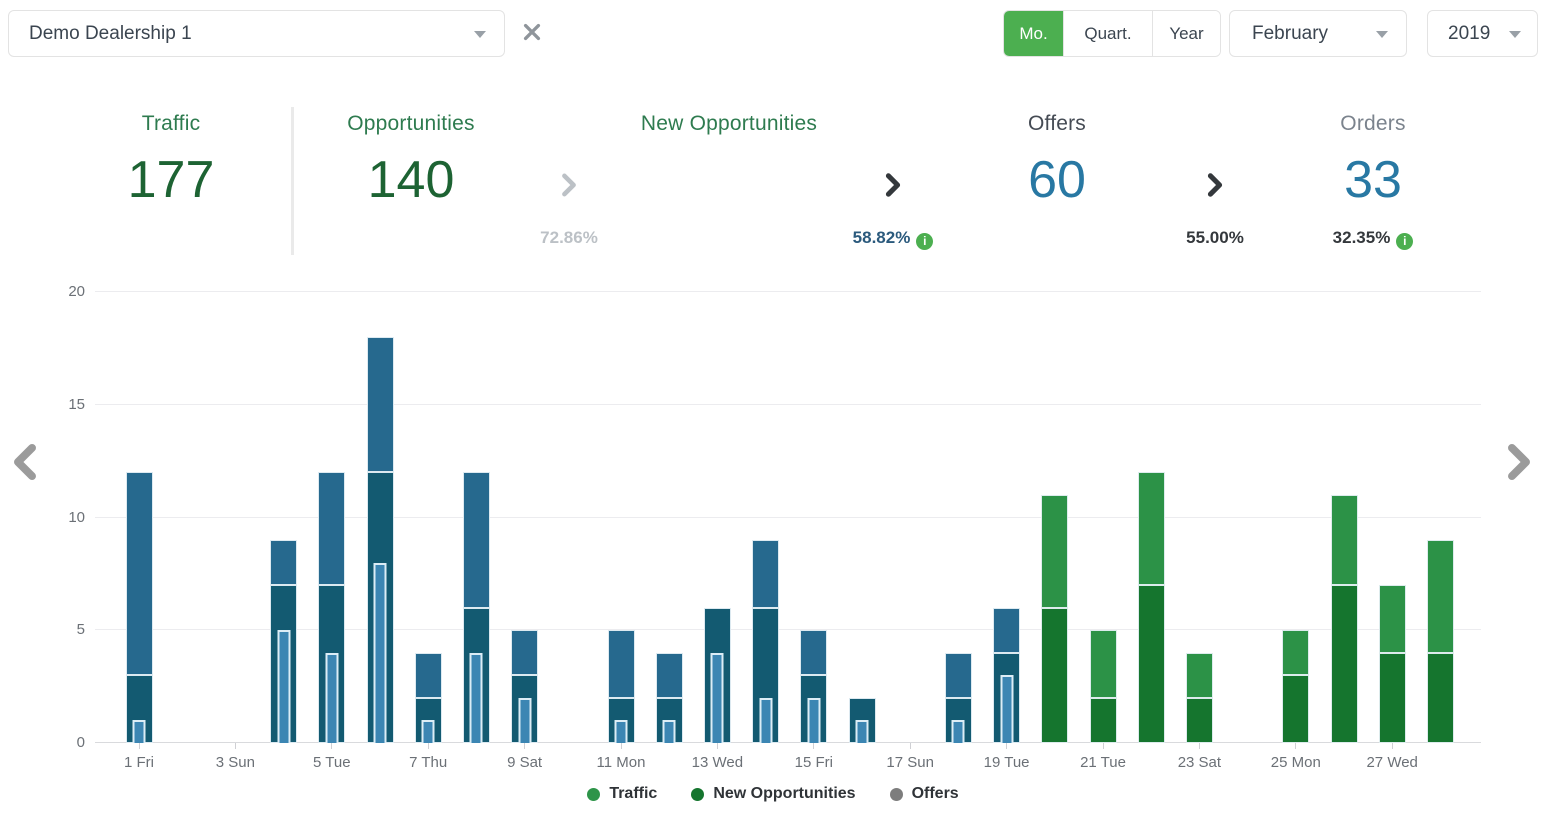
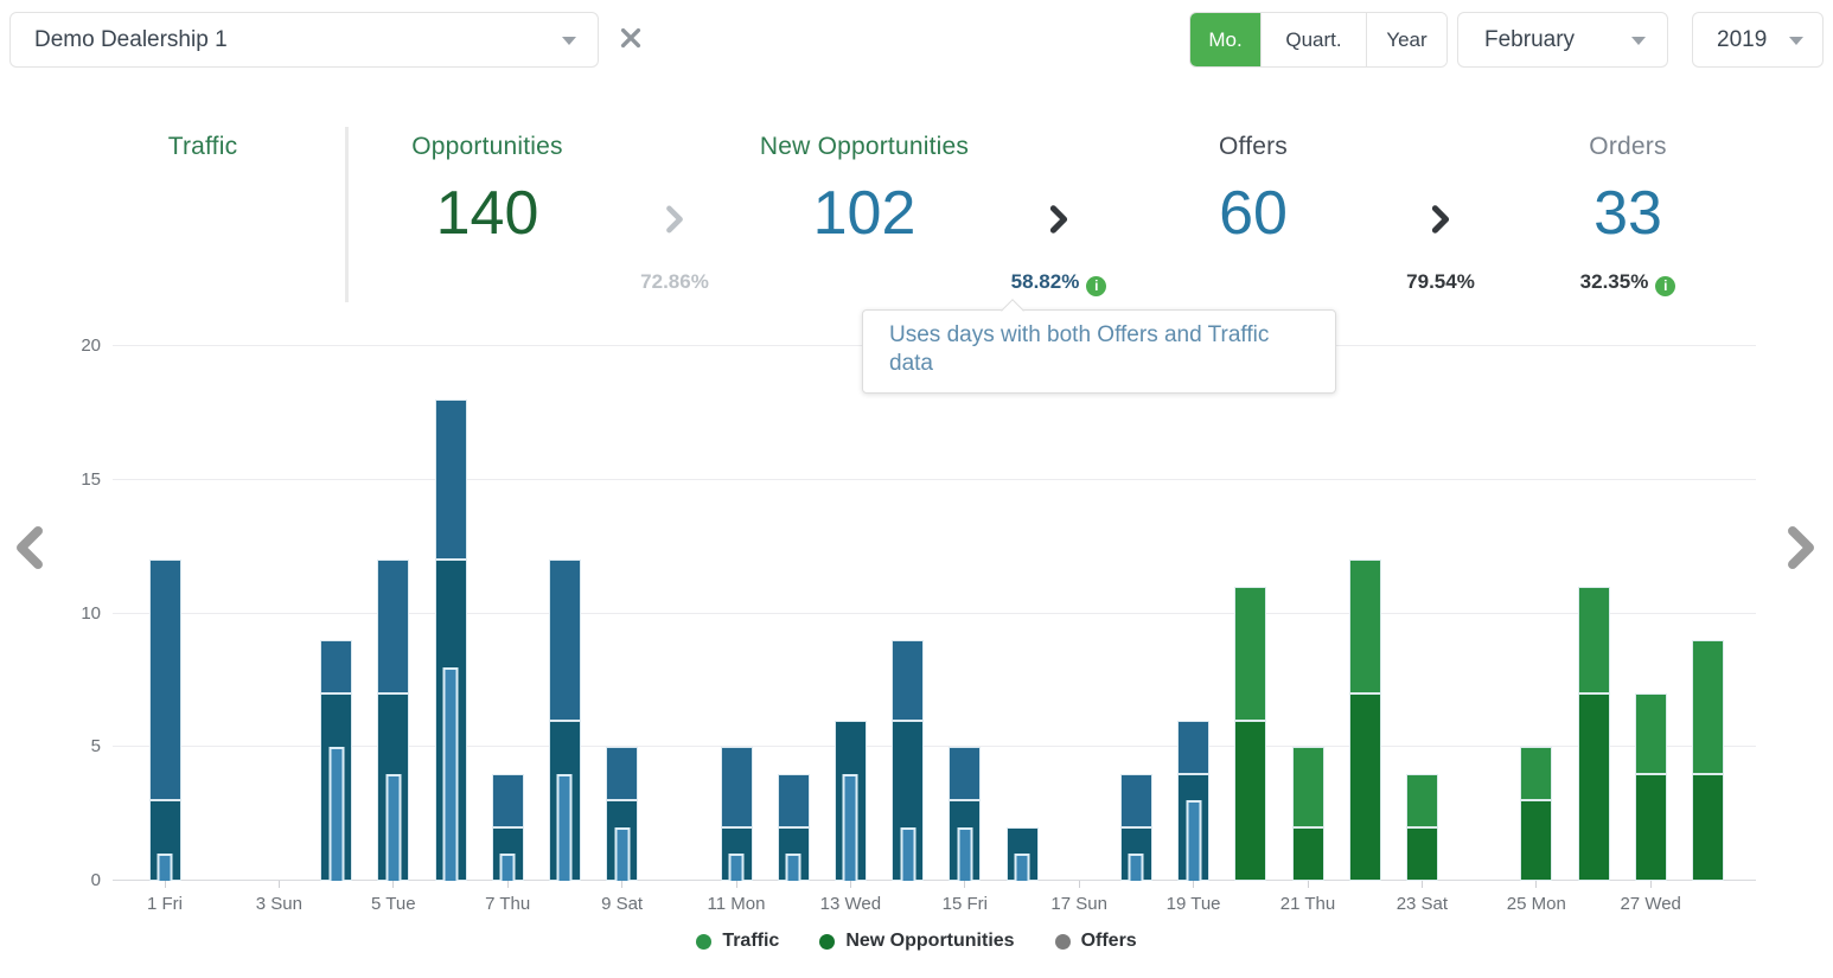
  Demo Dealership 1
  Mo.
  Quart.
  Year
  February
  2019
  Traffic
- 177
  Opportunities
  140
  New Opportunities
+ 102
  Offers
  60
  Orders
  33
  72.86%
  58.82%
- 55.00%
+ 79.54%
  32.35%
+ Uses days with both Offers and Traffic data
  0
  5
  10
  15
  20
  1 Fri
  3 Sun
  5 Tue
  7 Thu
  9 Sat
  11 Mon
  13 Wed
  15 Fri
  17 Sun
  19 Tue
- 21 Tue
+ 21 Thu
  23 Sat
  25 Mon
  27 Wed
  Traffic
  New Opportunities
  Offers
